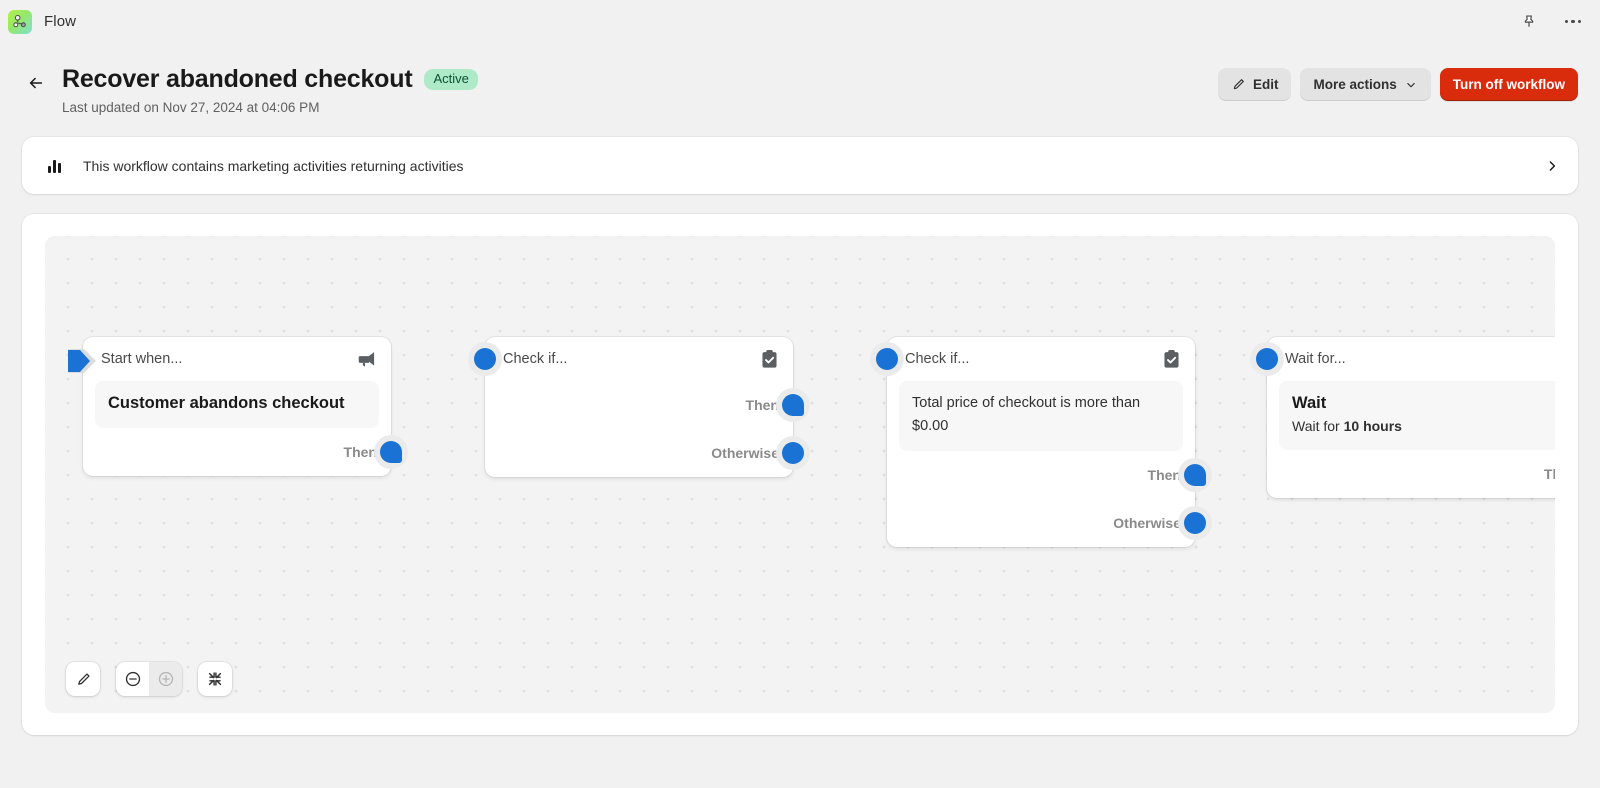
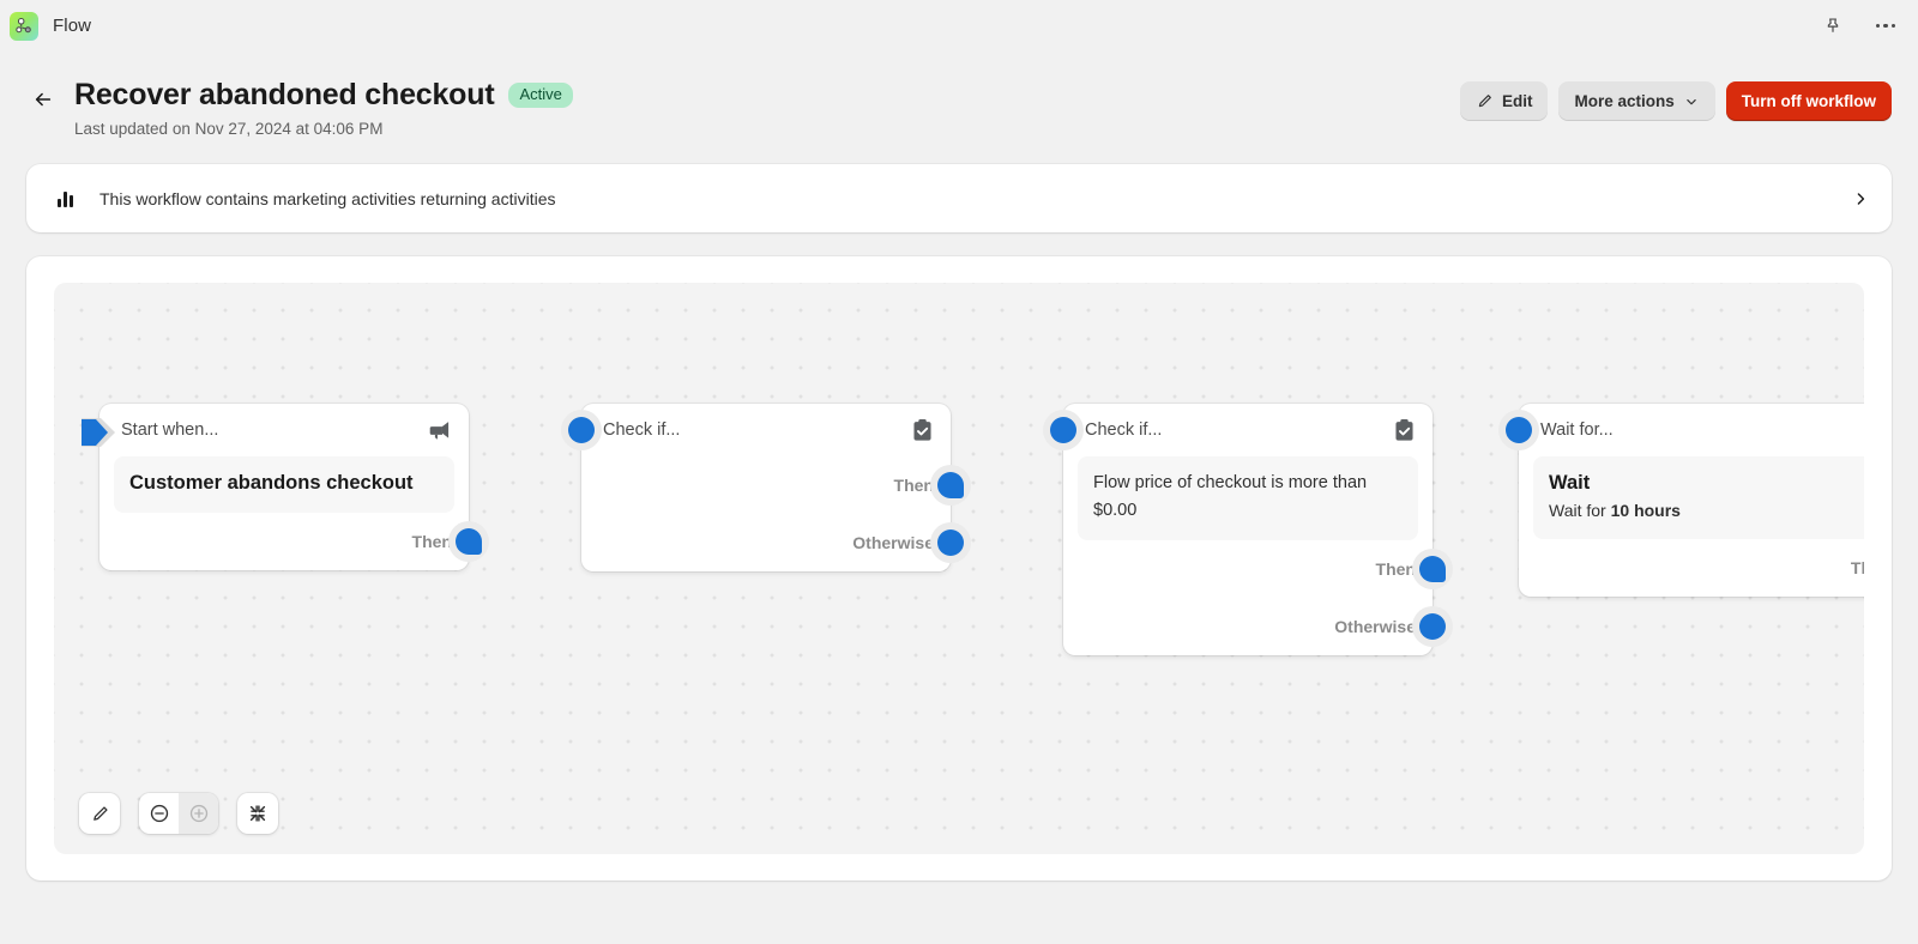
  Flow
  Recover abandoned checkout
  Active
  Last updated on Nov 27, 2024 at 04:06 PM
  Edit
  More actions
  Turn off workflow
  This workflow contains marketing activities returning activities
  Start when...
  Customer abandons checkout
  Then
  Check if...
  Then
  Otherwis
  Check if...
- Total price of checkout is more than $0.00
+ Flow price of checkout is more than $0.00
  Then
  Otherwis
  Wait for...
  Wait
  Wait for 10 hours
